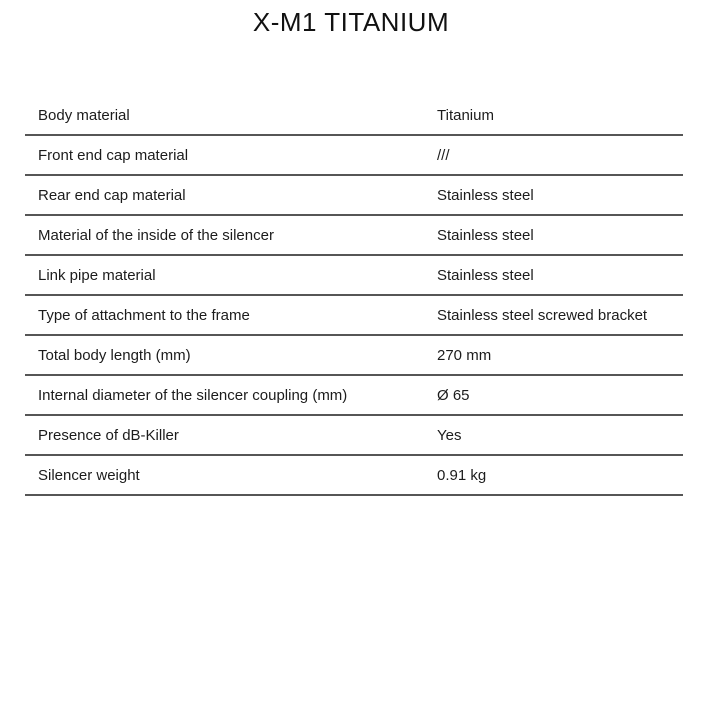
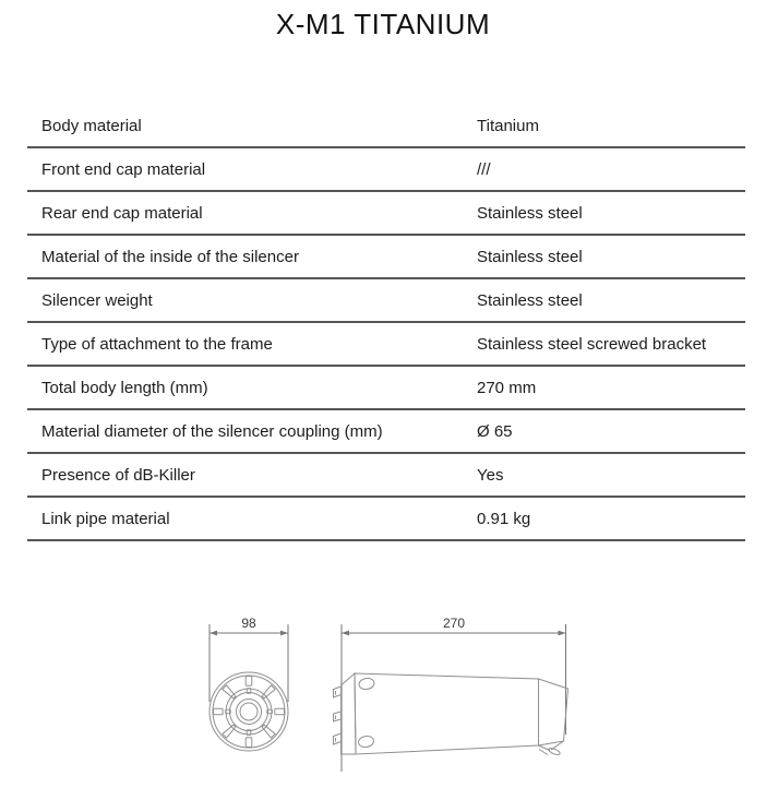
  X-M1 TITANIUM
  Body material
  Titanium
  Front end cap material
  ///
  Rear end cap material
  Stainless steel
  Material of the inside of the silencer
  Stainless steel
- Link pipe material
+ Silencer weight
  Stainless steel
  Type of attachment to the frame
  Stainless steel screwed bracket
  Total body length (mm)
  270 mm
- Internal diameter of the silencer coupling (mm)
+ Material diameter of the silencer coupling (mm)
  Ø 65
  Presence of dB-Killer
  Yes
- Silencer weight
+ Link pipe material
  0.91 kg
+ 98
+ 270
